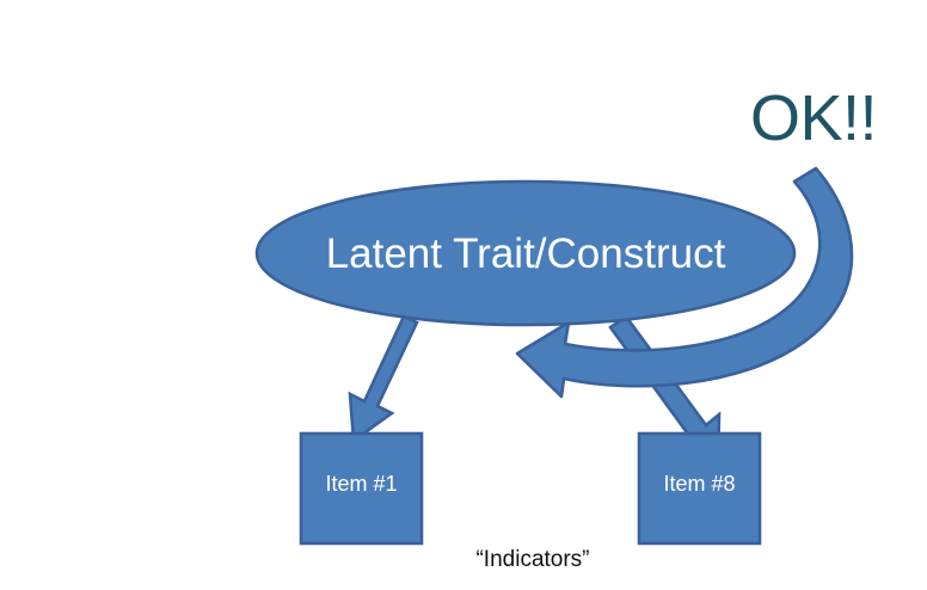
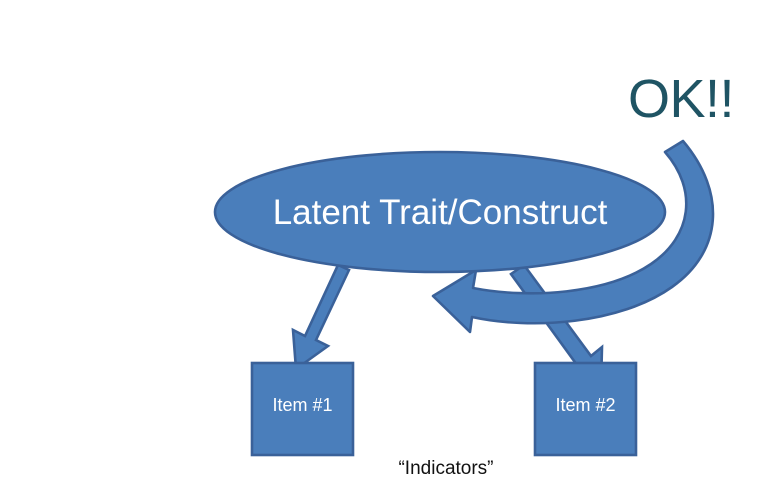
  OK!!
  Latent Trait/Construct
  Item #1
- Item #8
+ Item #2
  “Indicators”
